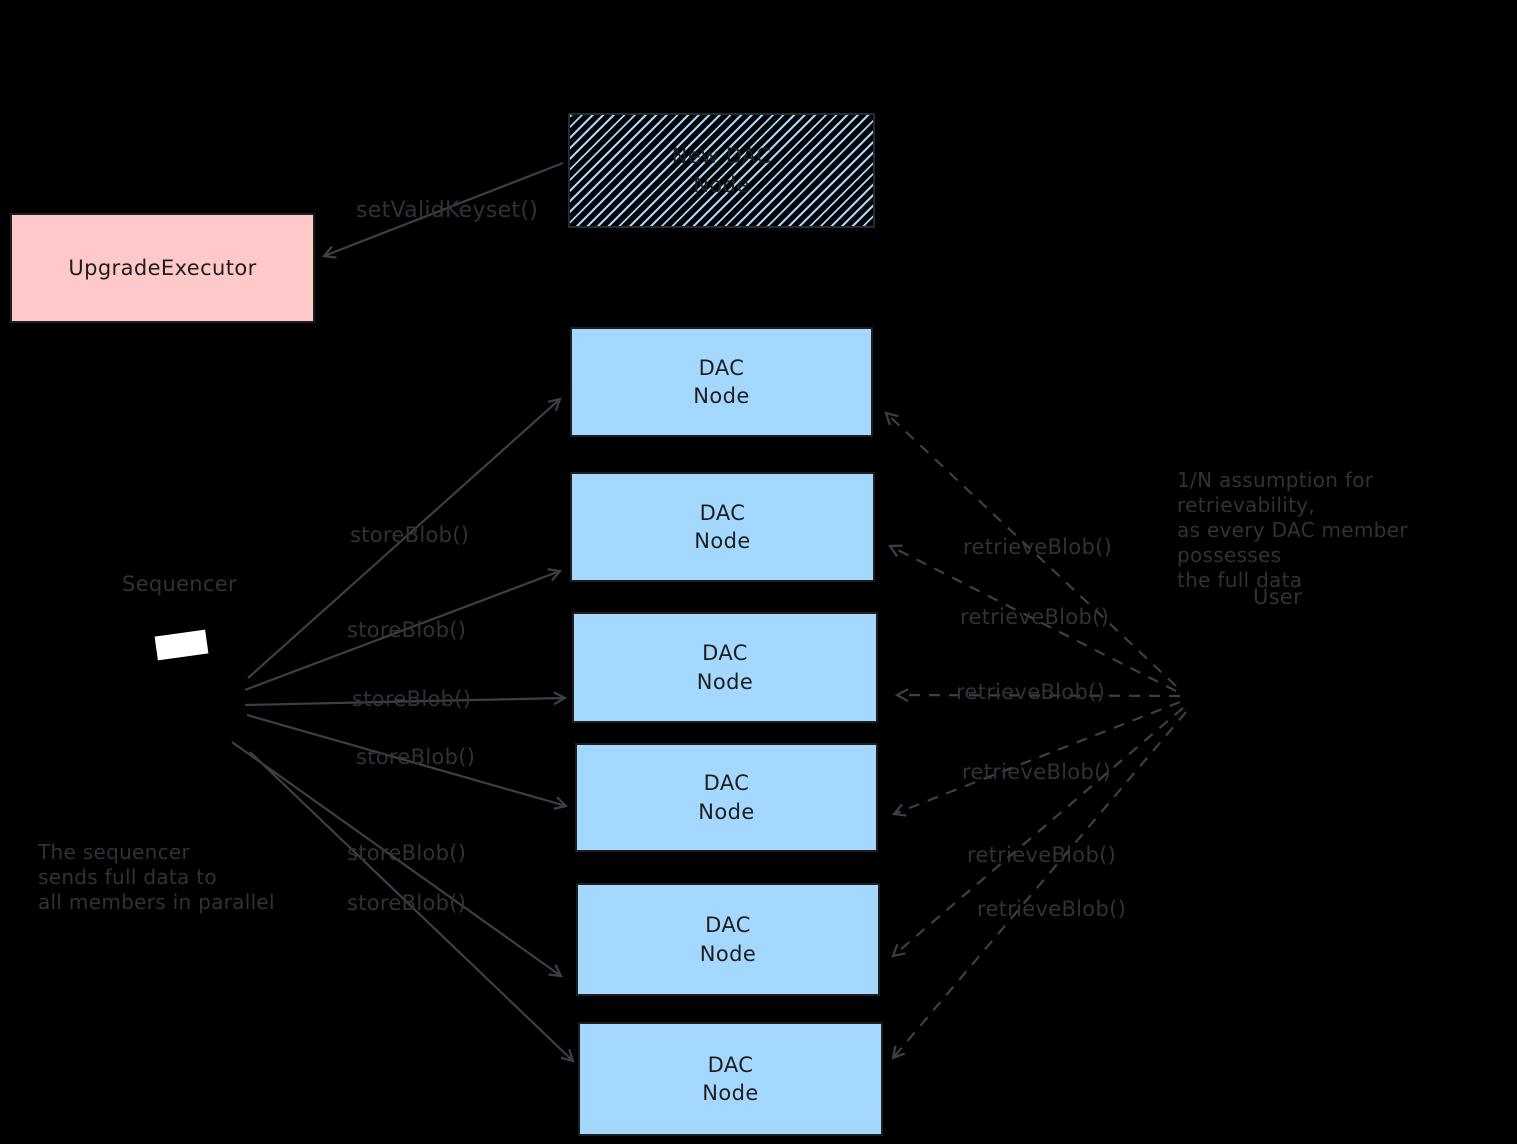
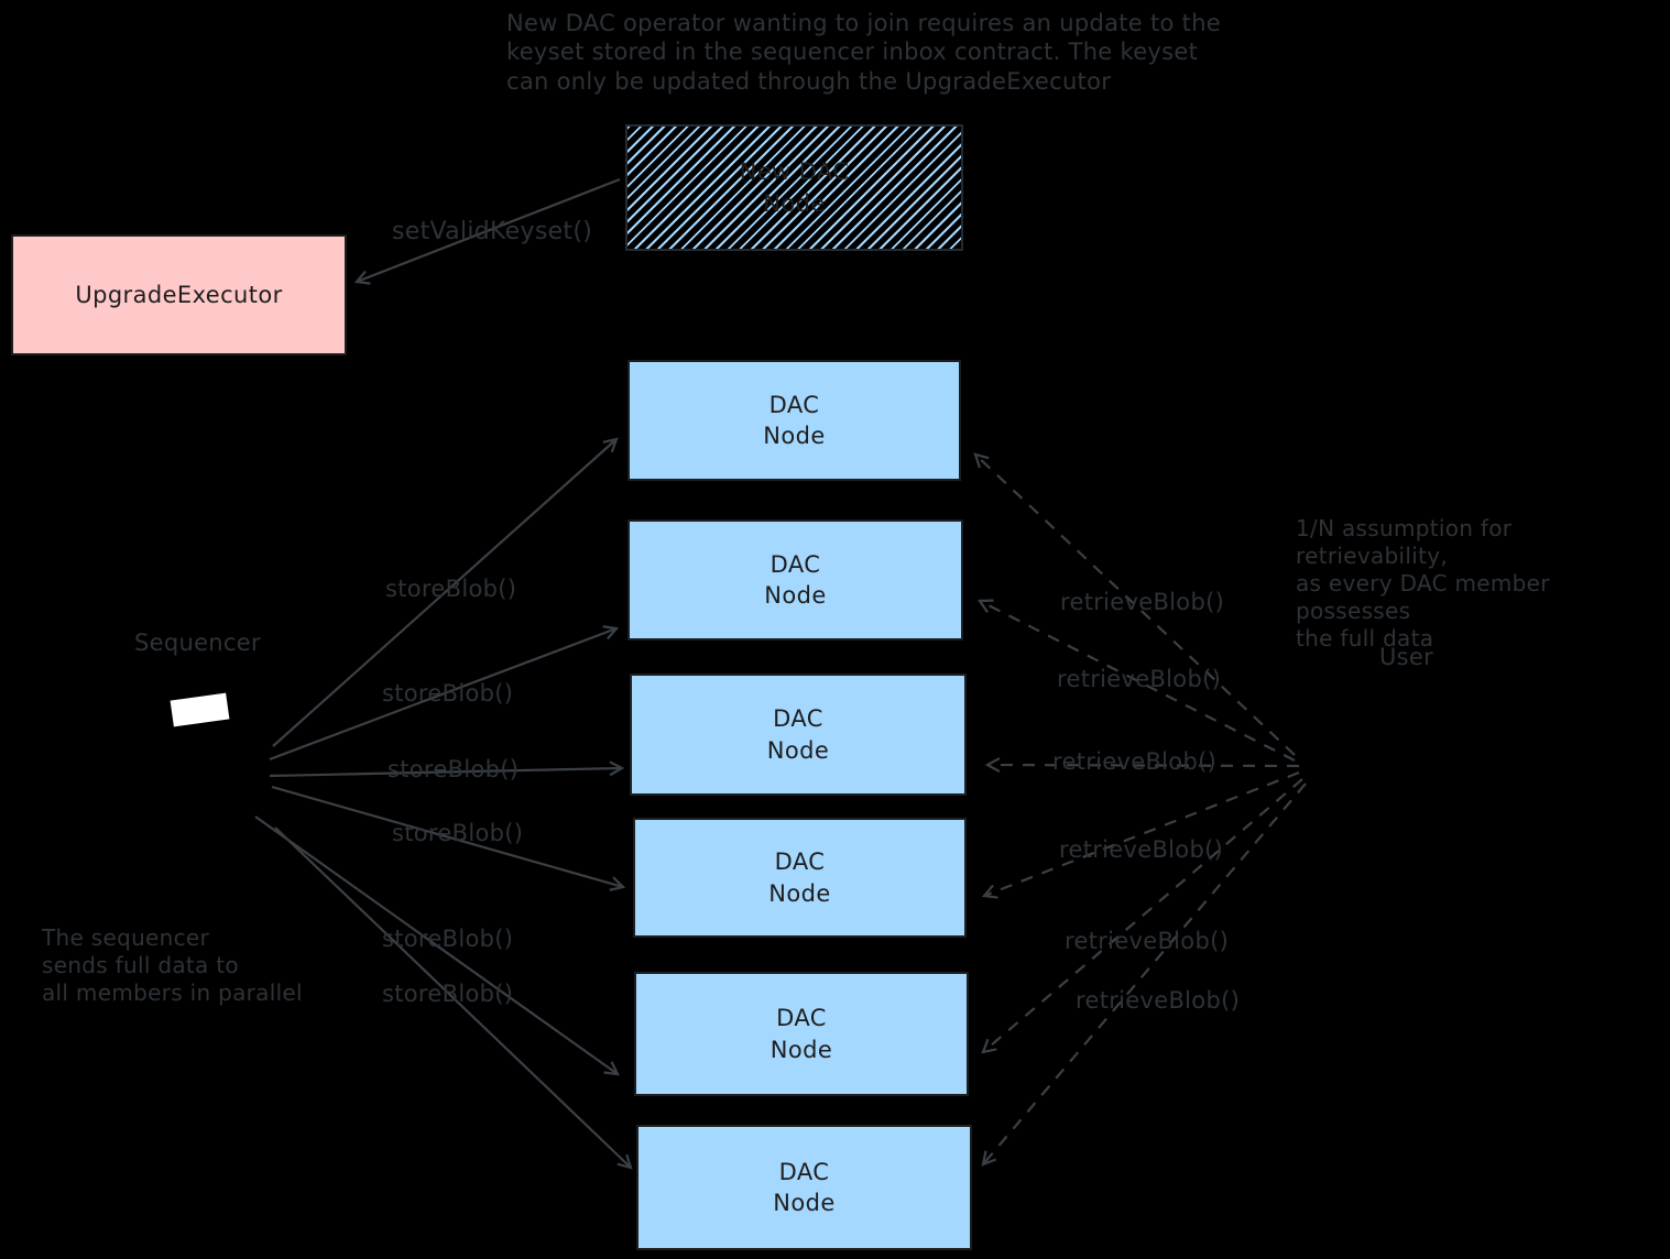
+ New DAC operator wanting to join requires an update to the
+ keyset stored in the sequencer inbox contract. The keyset
+ can only be updated through the UpgradeExecutor
  The sequencer
  sends full data to
  all members in parallel
  1/N assumption for retrievability,
  as every DAC member possesses
  the full data
  New DAC
  Node
  UpgradeExecutor
  DAC
  Node
  DAC
  Node
  DAC
  Node
  DAC
  Node
  DAC
  Node
  DAC
  Node
  Sequencer
  User
  setValidKeyset()
  storeBlob()
  storeBlob()
  storeBlob()
  storeBlob()
  storeBlob()
  storeBlob()
  retrieveBlob()
  retrieveBlob()
  retrieveBlob()
  retrieveBlob()
  retrieveBlob()
  retrieveBlob()
